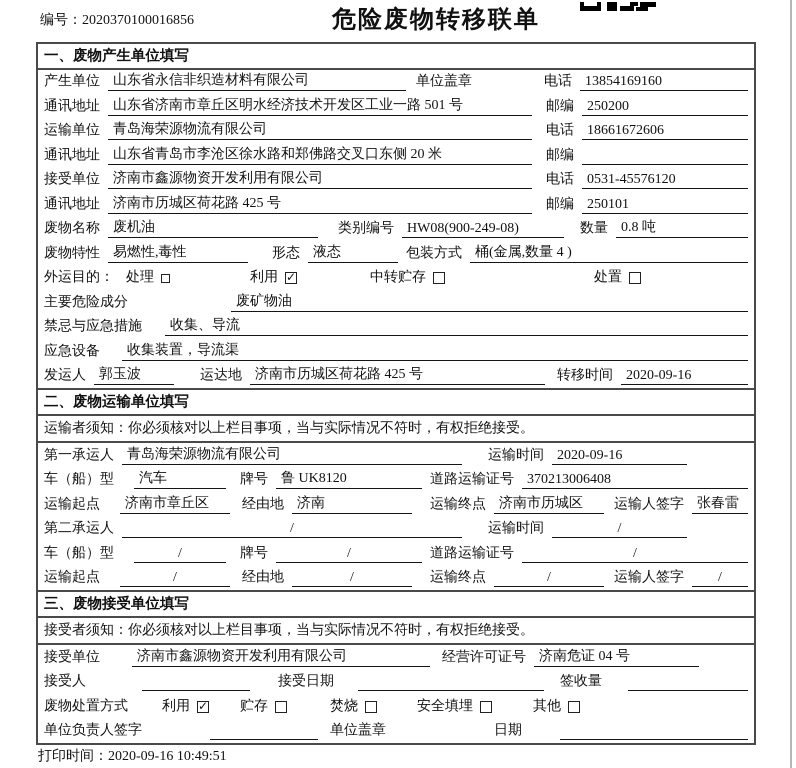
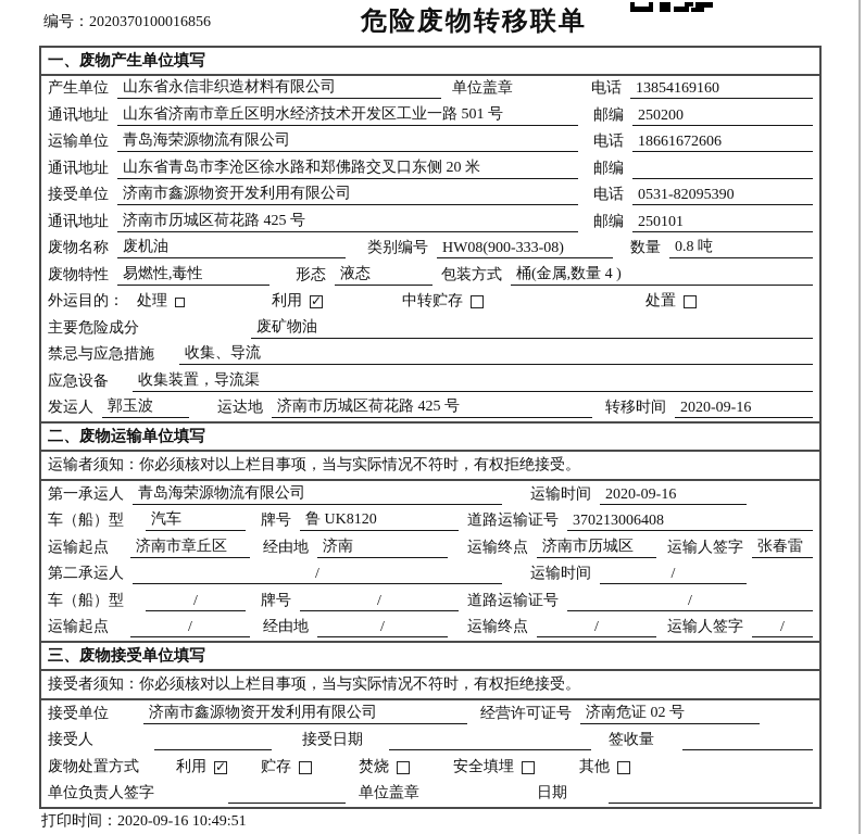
  编号：2020370100016856
  危险废物转移联单
  一、废物产生单位填写
  产生单位
  山东省永信非织造材料有限公司
  单位盖章
  电话
  13854169160
  通讯地址
  山东省济南市章丘区明水经济技术开发区工业一路 501 号
  邮编
  250200
  运输单位
  青岛海荣源物流有限公司
  电话
  18661672606
  通讯地址
  山东省青岛市李沧区徐水路和郑佛路交叉口东侧 20 米
  邮编
  接受单位
  济南市鑫源物资开发利用有限公司
  电话
- 0531-45576120
+ 0531-82095390
  通讯地址
  济南市历城区荷花路 425 号
  邮编
  250101
  废物名称
  废机油
  类别编号
- HW08(900-249-08)
+ HW08(900-333-08)
  数量
  0.8 吨
  废物特性
  易燃性,毒性
  形态
  液态
  包装方式
  桶(金属,数量 4 )
  外运目的：
  处理
  利用
  中转贮存
  处置
  主要危险成分
  废矿物油
  禁忌与应急措施
  收集、导流
  应急设备
  收集装置，导流渠
  发运人
  郭玉波
  运达地
  济南市历城区荷花路 425 号
  转移时间
  2020-09-16
  二、废物运输单位填写
  运输者须知：你必须核对以上栏目事项，当与实际情况不符时，有权拒绝接受。
  第一承运人
  青岛海荣源物流有限公司
  运输时间
  2020-09-16
  车（船）型
  汽车
  牌号
  鲁 UK8120
  道路运输证号
  370213006408
  运输起点
  济南市章丘区
  经由地
  济南
  运输终点
  济南市历城区
  运输人签字
  张春雷
  第二承运人
  /
  运输时间
  /
  车（船）型
  /
  牌号
  /
  道路运输证号
  /
  运输起点
  /
  经由地
  /
  运输终点
  /
  运输人签字
  /
  三、废物接受单位填写
  接受者须知：你必须核对以上栏目事项，当与实际情况不符时，有权拒绝接受。
  接受单位
  济南市鑫源物资开发利用有限公司
  经营许可证号
- 济南危证 04 号
+ 济南危证 02 号
  接受人
  接受日期
  签收量
  废物处置方式
  利用
  贮存
  焚烧
  安全填埋
  其他
  单位负责人签字
  单位盖章
  日期
  打印时间：2020-09-16 10:49:51
